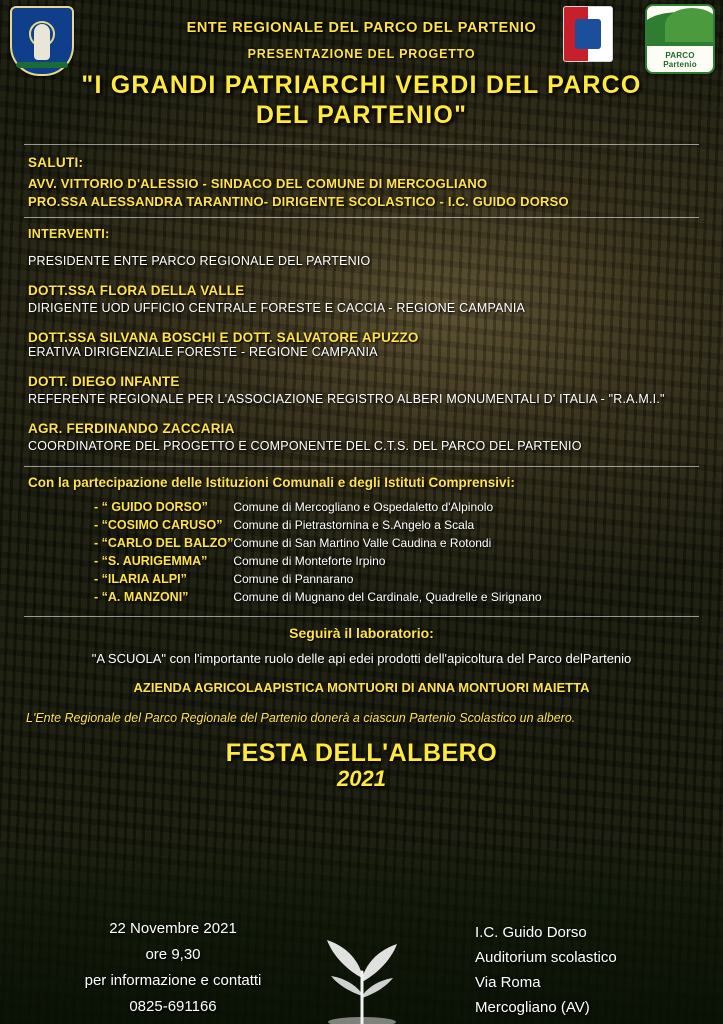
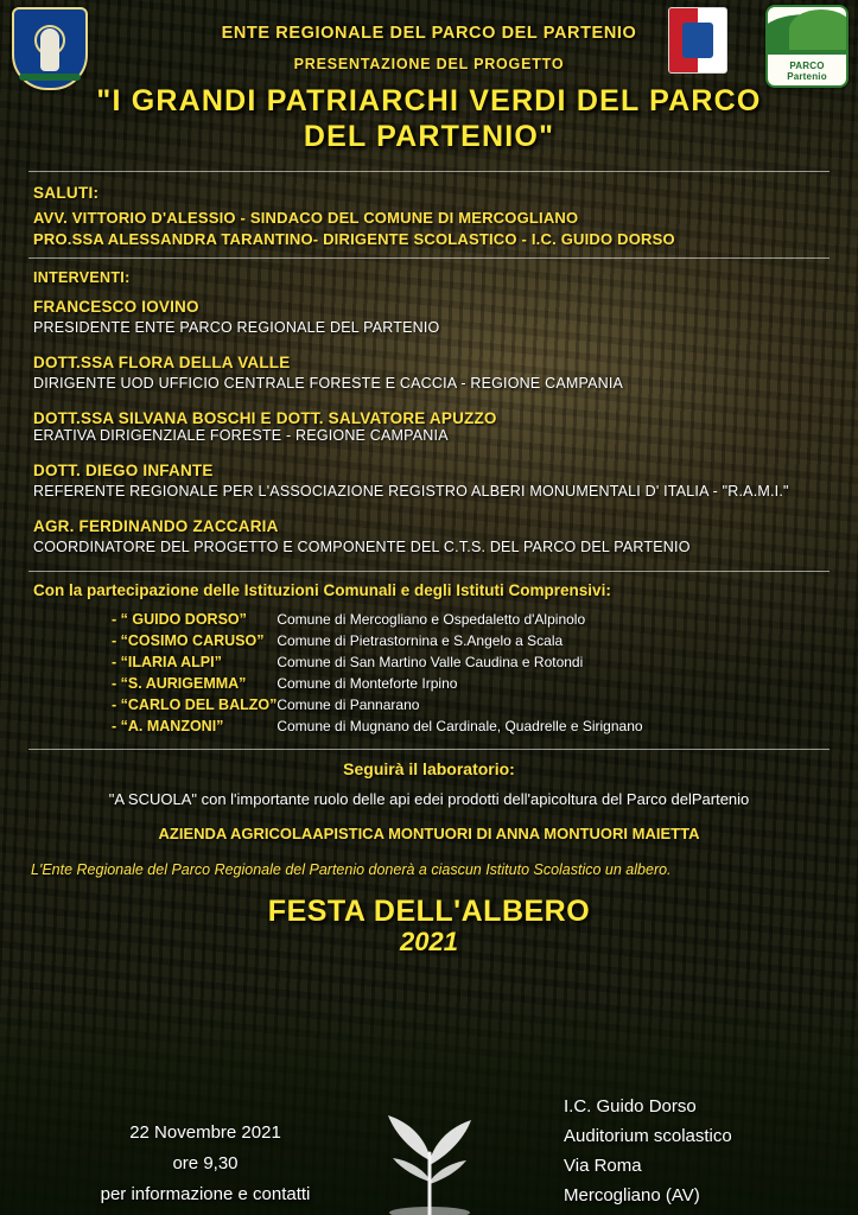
  PARCO
  Partenio
  ENTE REGIONALE DEL PARCO DEL PARTENIO
  PRESENTAZIONE DEL PROGETTO
  "I GRANDI PATRIARCHI VERDI DEL PARCO
  DEL PARTENIO"
  SALUTI:
  AVV. VITTORIO D'ALESSIO - SINDACO DEL COMUNE DI MERCOGLIANO
  PRO.SSA ALESSANDRA TARANTINO- DIRIGENTE SCOLASTICO - I.C. GUIDO DORSO
  INTERVENTI:
+ FRANCESCO IOVINO
  PRESIDENTE ENTE PARCO REGIONALE DEL PARTENIO
  DOTT.SSA FLORA DELLA VALLE
  DIRIGENTE UOD UFFICIO CENTRALE FORESTE E CACCIA - REGIONE CAMPANIA
  DOTT.SSA SILVANA BOSCHI E DOTT. SALVATORE APUZZO
  ERATIVA DIRIGENZIALE FORESTE - REGIONE CAMPANIA
  DOTT. DIEGO INFANTE
  REFERENTE REGIONALE PER L'ASSOCIAZIONE REGISTRO ALBERI MONUMENTALI D' ITALIA - "R.A.M.I."
  AGR. FERDINANDO ZACCARIA
  COORDINATORE DEL PROGETTO E COMPONENTE DEL C.T.S. DEL PARCO DEL PARTENIO
  Con la partecipazione delle Istituzioni Comunali e degli Istituti Comprensivi:
  - “ GUIDO DORSO”	Comune di Mercogliano e Ospedaletto d'Alpinolo
  - “COSIMO CARUSO”	Comune di Pietrastornina e S.Angelo a Scala
- - “CARLO DEL BALZO”	Comune di San Martino Valle Caudina e Rotondi
+ - “ILARIA ALPI”	Comune di San Martino Valle Caudina e Rotondi
  - “S. AURIGEMMA”	Comune di Monteforte Irpino
- - “ILARIA ALPI”	Comune di Pannarano
+ - “CARLO DEL BALZO”	Comune di Pannarano
  - “A. MANZONI”	Comune di Mugnano del Cardinale, Quadrelle e Sirignano
  Seguirà il laboratorio:
  "A SCUOLA" con l'importante ruolo delle api edei prodotti dell'apicoltura del Parco delPartenio
  AZIENDA AGRICOLAAPISTICA MONTUORI DI ANNA MONTUORI MAIETTA
- L'Ente Regionale del Parco Regionale del Partenio donerà a ciascun Partenio Scolastico un albero.
+ L'Ente Regionale del Parco Regionale del Partenio donerà a ciascun Istituto Scolastico un albero.
  FESTA DELL'ALBERO
  2021
  22 Novembre 2021
  ore 9,30
  per informazione e contatti
- 0825-691166
  I.C. Guido Dorso
  Auditorium scolastico
  Via Roma
  Mercogliano (AV)
